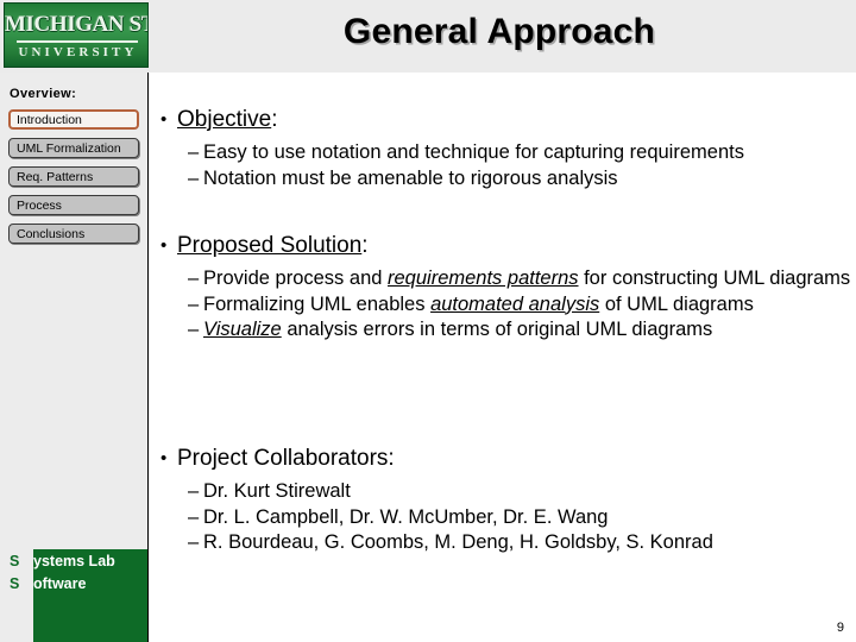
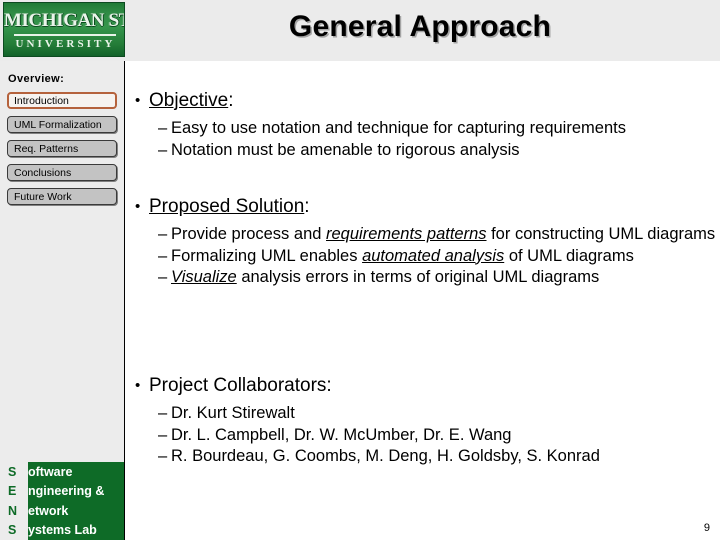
  UNIVERSITY
  General Approach
  Overview:
  Introduction
  UML Formalization
  Req. Patterns
- Process
  Conclusions
+ Future Work
  S
- ystems Lab
+ oftware
+ E
+ ngineering &
+ N
+ etwork
  S
- oftware
+ ystems Lab
  •
  Objective:
  –
  Easy to use notation and technique for capturing requirements
  –
  Notation must be amenable to rigorous analysis
  •
  Proposed Solution:
  –
  Provide process and requirements patterns for constructing UML diagrams
  –
  Formalizing UML enables automated analysis of UML diagrams
  –
  Visualize analysis errors in terms of original UML diagrams
  •
  Project Collaborators:
  –
  Dr. Kurt Stirewalt
  –
  Dr. L. Campbell, Dr. W. McUmber, Dr. E. Wang
  –
  R. Bourdeau, G. Coombs, M. Deng, H. Goldsby, S. Konrad
  9
